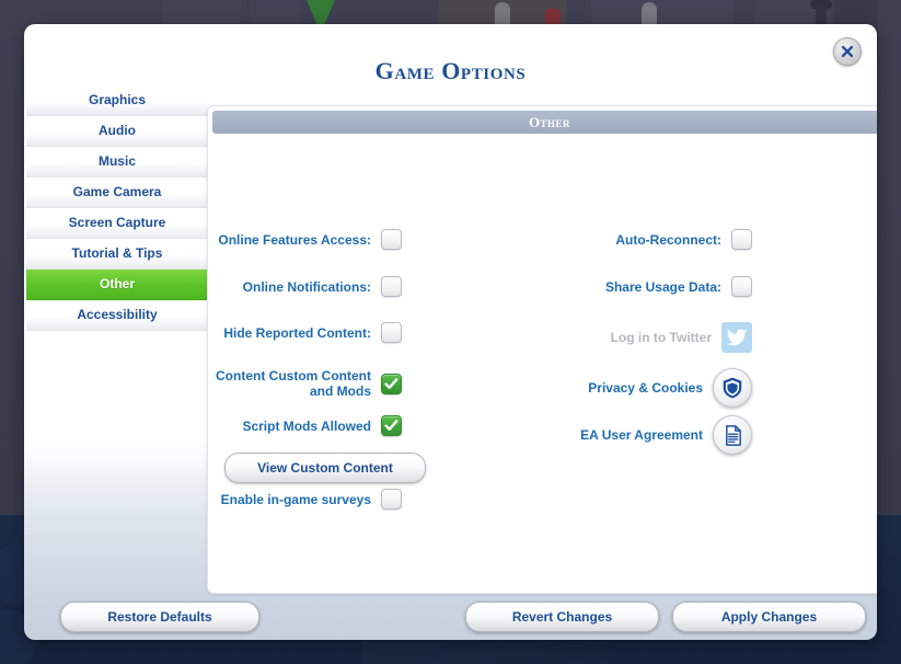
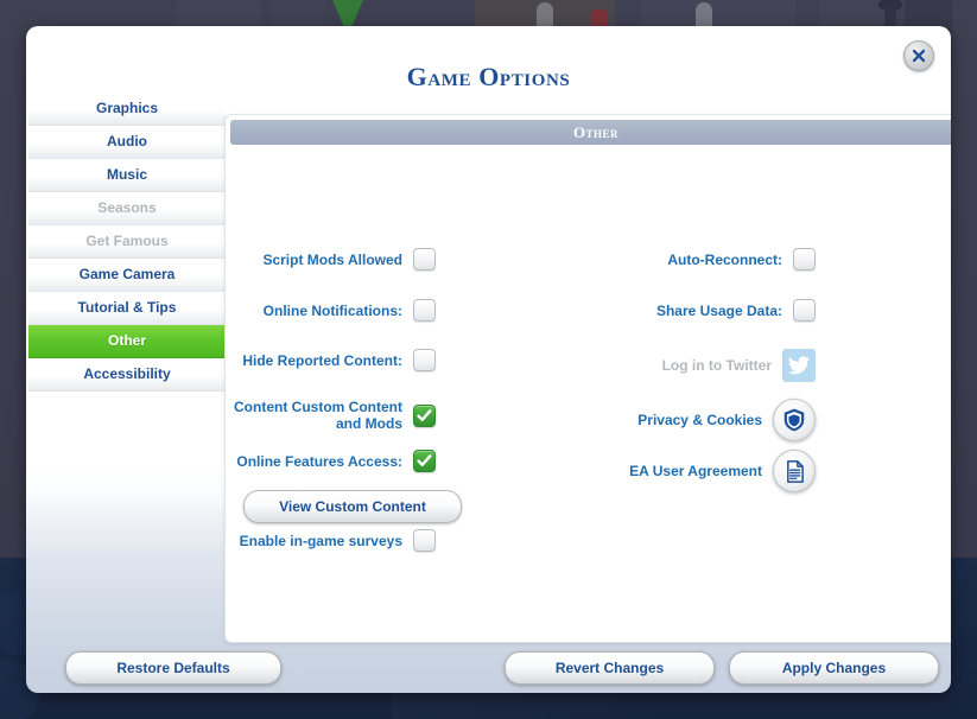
  Game Options
  Graphics
  Audio
  Music
+ Seasons
+ Get Famous
  Game Camera
- Screen Capture
  Tutorial & Tips
  Other
  Accessibility
  Other
- Online Features Access:
+ Script Mods Allowed
  Online Notifications:
  Hide Reported Content:
  Content Custom Content and Mods
- Script Mods Allowed
+ Online Features Access:
  Enable in-game surveys
  View Custom Content
  Auto-Reconnect:
  Share Usage Data:
  Log in to Twitter
  Privacy & Cookies
  EA User Agreement
  Restore Defaults
  Revert Changes
  Apply Changes
